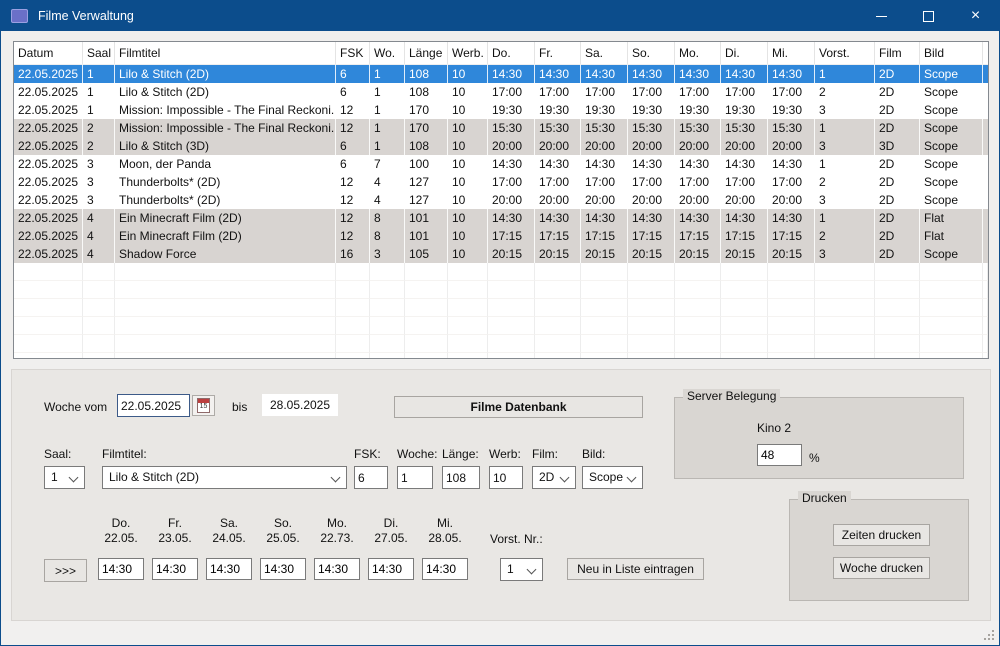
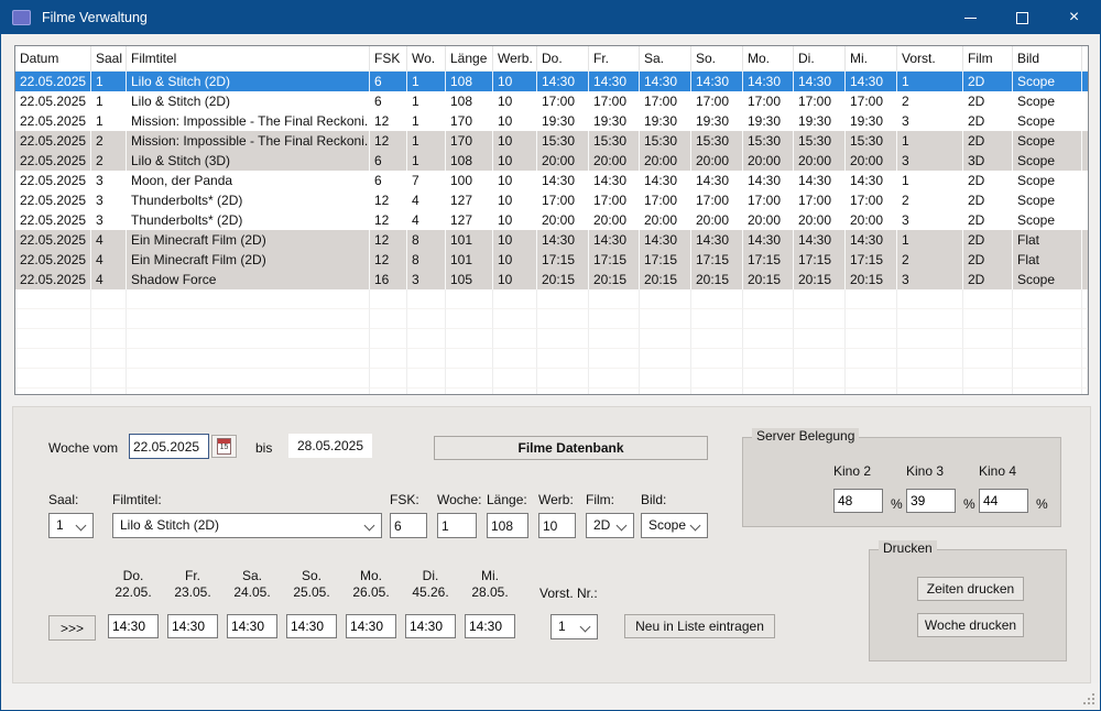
  Filme Verwaltung
  ×
  Datum
  Saal
  Filmtitel
  FSK
  Wo.
  Länge
  Werb.
  Do.
  Fr.
  Sa.
  So.
  Mo.
  Di.
  Mi.
  Vorst.
  Film
  Bild
  22.05.2025
  1
  Lilo & Stitch (2D)
  6
  1
  108
  10
  14:30
  14:30
  14:30
  14:30
  14:30
  14:30
  14:30
  1
  2D
  Scope
  22.05.2025
  1
  Lilo & Stitch (2D)
  6
  1
  108
  10
  17:00
  17:00
  17:00
  17:00
  17:00
  17:00
  17:00
  2
  2D
  Scope
  22.05.2025
  1
  Mission: Impossible - The Final Reckoni..
  12
  1
  170
  10
  19:30
  19:30
  19:30
  19:30
  19:30
  19:30
  19:30
  3
  2D
  Scope
  22.05.2025
  2
  Mission: Impossible - The Final Reckoni..
  12
  1
  170
  10
  15:30
  15:30
  15:30
  15:30
  15:30
  15:30
  15:30
  1
  2D
  Scope
  22.05.2025
  2
  Lilo & Stitch (3D)
  6
  1
  108
  10
  20:00
  20:00
  20:00
  20:00
  20:00
  20:00
  20:00
  3
  3D
  Scope
  22.05.2025
  3
  Moon, der Panda
  6
  7
  100
  10
  14:30
  14:30
  14:30
  14:30
  14:30
  14:30
  14:30
  1
  2D
  Scope
  22.05.2025
  3
  Thunderbolts* (2D)
  12
  4
  127
  10
  17:00
  17:00
  17:00
  17:00
  17:00
  17:00
  17:00
  2
  2D
  Scope
  22.05.2025
  3
  Thunderbolts* (2D)
  12
  4
  127
  10
  20:00
  20:00
  20:00
  20:00
  20:00
  20:00
  20:00
  3
  2D
  Scope
  22.05.2025
  4
  Ein Minecraft Film (2D)
  12
  8
  101
  10
  14:30
  14:30
  14:30
  14:30
  14:30
  14:30
  14:30
  1
  2D
  Flat
  22.05.2025
  4
  Ein Minecraft Film (2D)
  12
  8
  101
  10
  17:15
  17:15
  17:15
  17:15
  17:15
  17:15
  17:15
  2
  2D
  Flat
  22.05.2025
  4
  Shadow Force
  16
  3
  105
  10
  20:15
  20:15
  20:15
  20:15
  20:15
  20:15
  20:15
  3
  2D
  Scope
  Woche vom
  22.05.2025
  bis
  28.05.2025
  Filme Datenbank
  Server Belegung
  Kino 2
  48 %
+ Kino 3
+ 39 %
+ Kino 4
+ 44 %
  Saal:
  1
  Filmtitel:
  Lilo & Stitch (2D)
  FSK:
  6
  Woche:
  1
  Länge:
  108
  Werb:
  10
  Film:
  2D
  Bild:
  Scope
  >>>
  Do.
  22.05.
  14:30
  Fr.
  23.05.
  14:30
  Sa.
  24.05.
  14:30
  So.
  25.05.
  14:30
  Mo.
- 22.73.
+ 26.05.
  14:30
  Di.
- 27.05.
+ 45.26.
  14:30
  Mi.
  28.05.
  14:30
  Vorst. Nr.:
  1
  Neu in Liste eintragen
  Drucken
  Zeiten drucken
  Woche drucken
